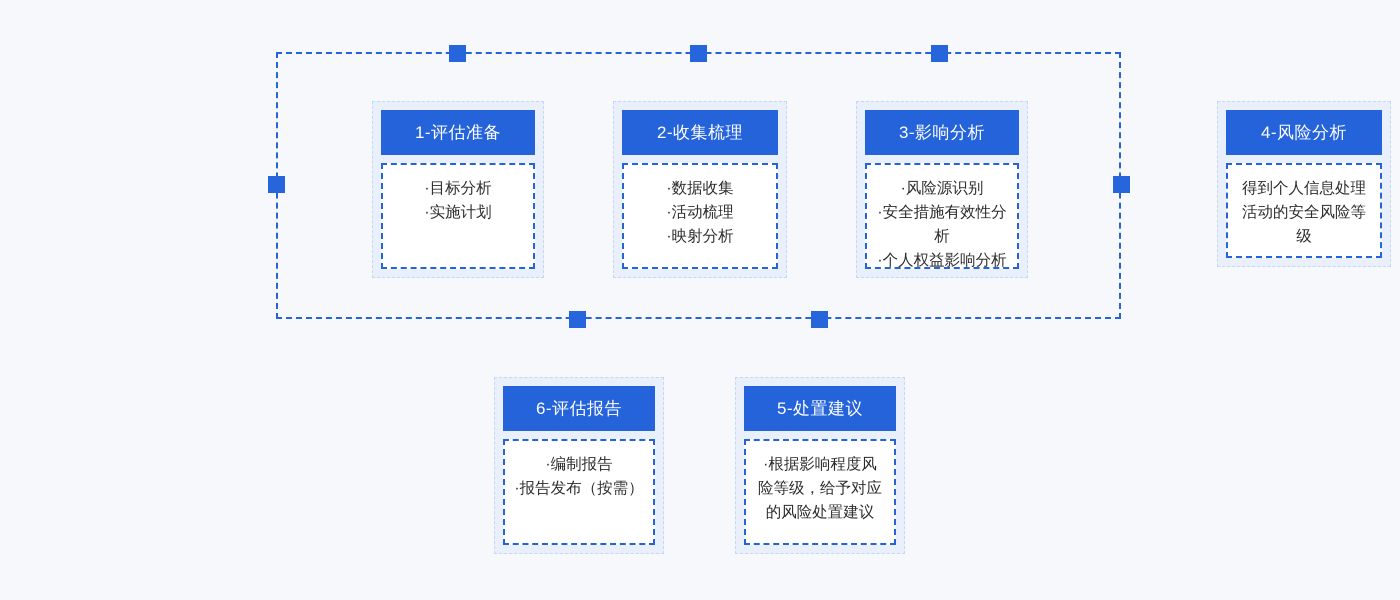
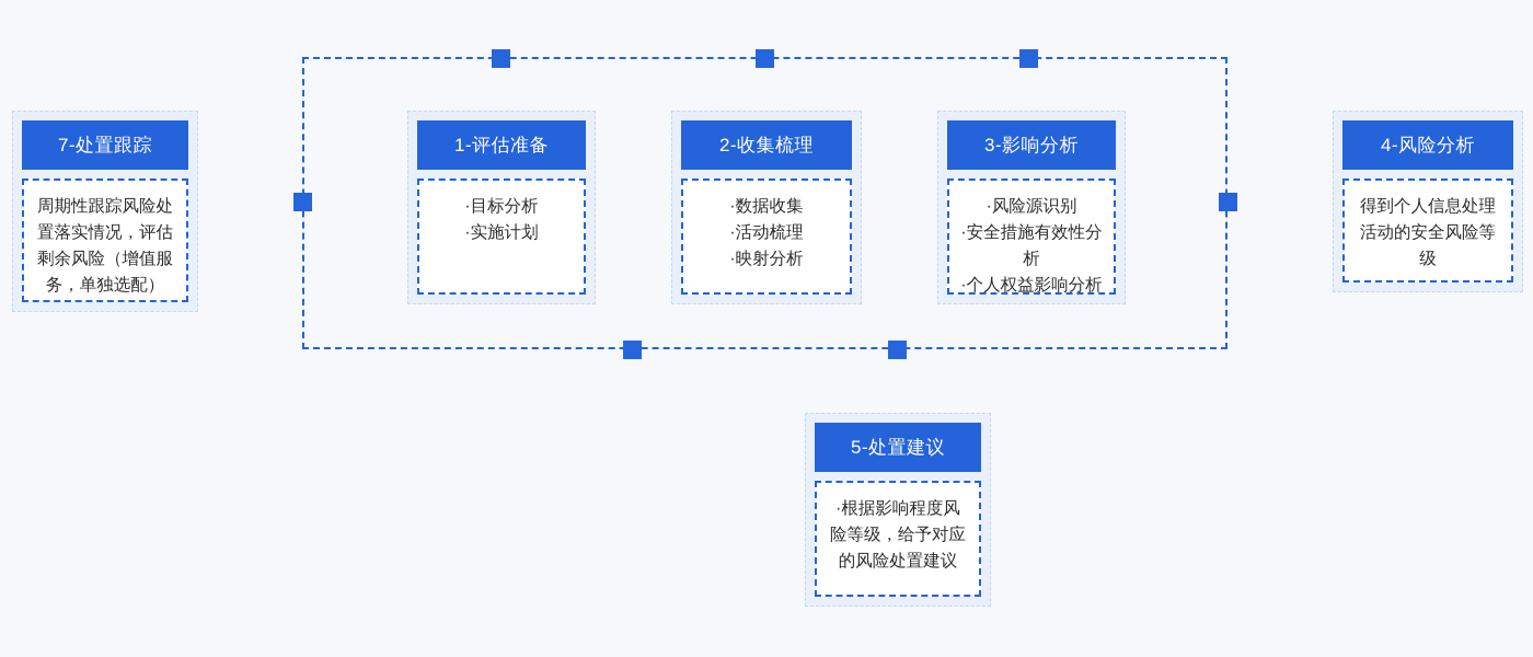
+ 7-处置跟踪
+ 周期性跟踪风险处置落实情况，评估剩余风险（增值服务，单独选配）
  1-评估准备
  ·目标分析
  ·实施计划
  2-收集梳理
  ·数据收集
  ·活动梳理
  ·映射分析
  3-影响分析
  ·风险源识别
  ·安全措施有效性分析
  ·个人权益影响分析
  4-风险分析
  得到个人信息处理活动的安全风险等级
- 6-评估报告
- ·编制报告
- ·报告发布（按需）
  5-处置建议
  ·根据影响程度风险等级，给予对应的风险处置建议
